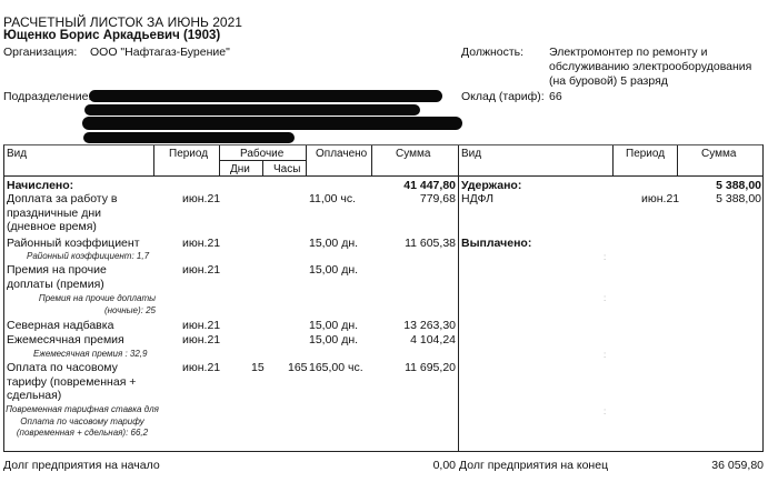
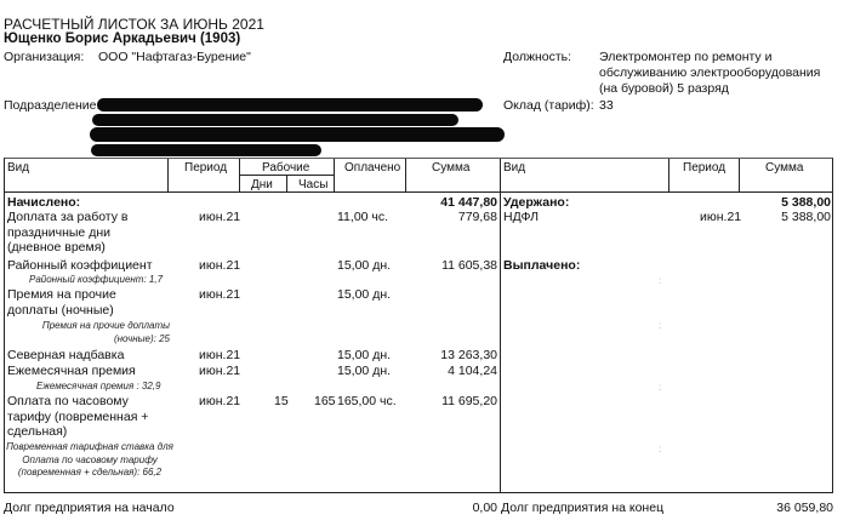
  РАСЧЕТНЫЙ ЛИСТОК ЗА ИЮНЬ 2021
  Ющенко Борис Аркадьевич (1903)
  Организация:
  ООО "Нафтагаз-Бурение"
  Должность:
  Электромонтер по ремонту и обслуживанию электрооборудования (на буровой) 5 разряд
  Подразделение
  Оклад (тариф):
- 66
+ 33
  Вид
  Период
  Рабочие
  Дни
  Часы
  Оплачено
  Сумма
  Вид
  Период
  Сумма
  Начислено:
  41 447,80
  Доплата за работу в праздничные дни (дневное время)
  июн.21
  11,00 чс.
  779,68
  Районный коэффициент
  июн.21
  15,00 дн.
  11 605,38
  Районный коэффициент: 1,7
- Премия на прочие доплаты (премия)
+ Премия на прочие доплаты (ночные)
  июн.21
  15,00 дн.
  Премия на прочие доплаты (ночные): 25
  Северная надбавка
  июн.21
  15,00 дн.
  13 263,30
  Ежемесячная премия
  июн.21
  15,00 дн.
  4 104,24
  Ежемесячная премия : 32,9
  Оплата по часовому тарифу (повременная + сдельная)
  июн.21
  15
  165
  165,00 чс.
  11 695,20
  Повременная тарифная ставка для Оплата по часовому тарифу (повременная + сдельная): 66,2
  Удержано:
  5 388,00
  НДФЛ
  июн.21
  5 388,00
  Выплачено:
  :
  :
  :
  :
  Долг предприятия на начало
  0,00
  Долг предприятия на конец
  36 059,80
